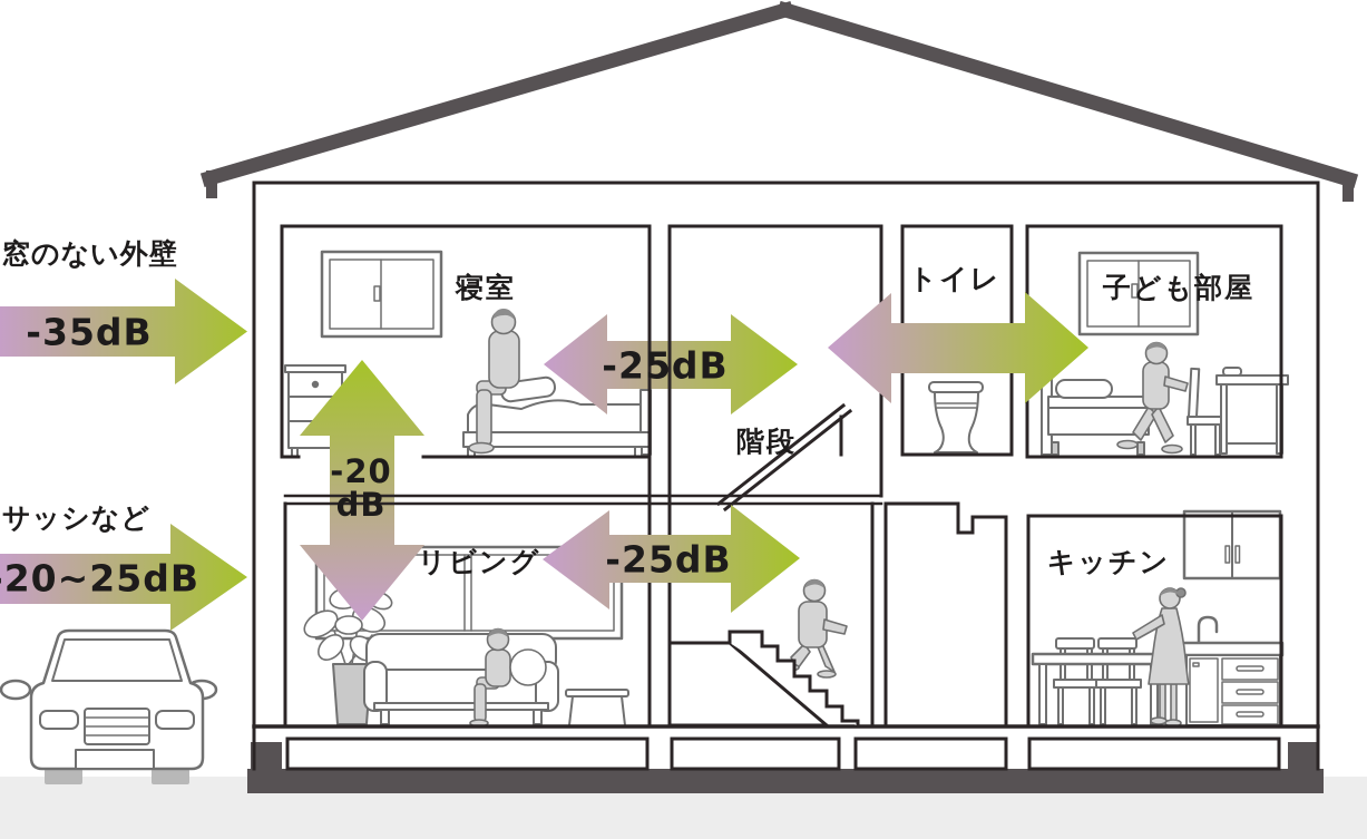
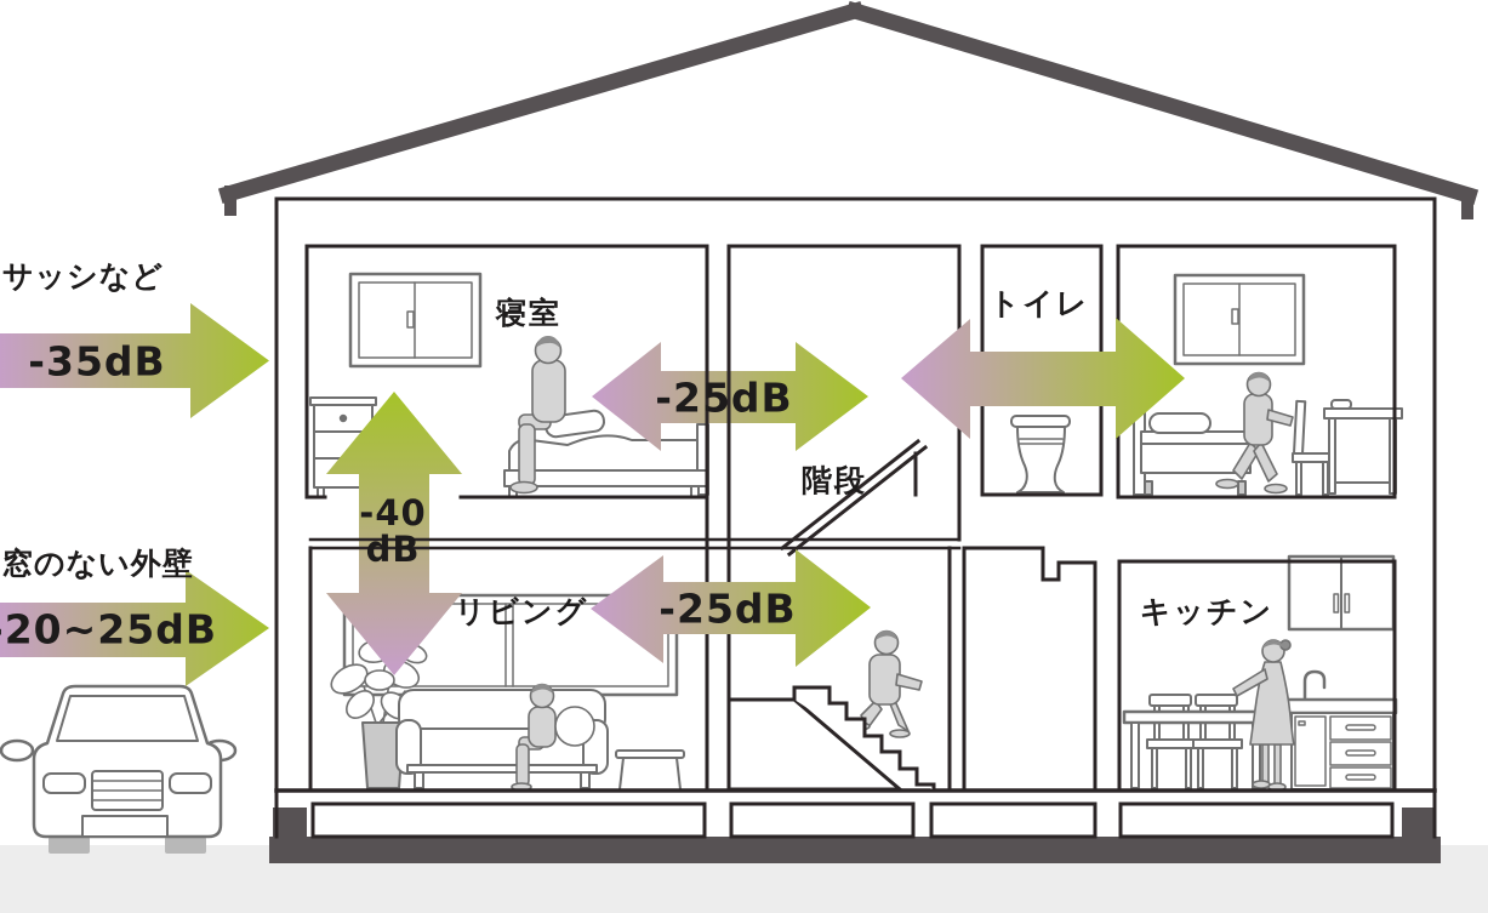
- 窓のない外壁
+ サッシなど
  -35dB
- サッシなど
+ 窓のない外壁
  20~25dB
  寝室
  階段
  トイレ
- 子ども部屋
  リビング
  キッチン
- -20
+ -40
  dB
  -25dB
  -25dB
